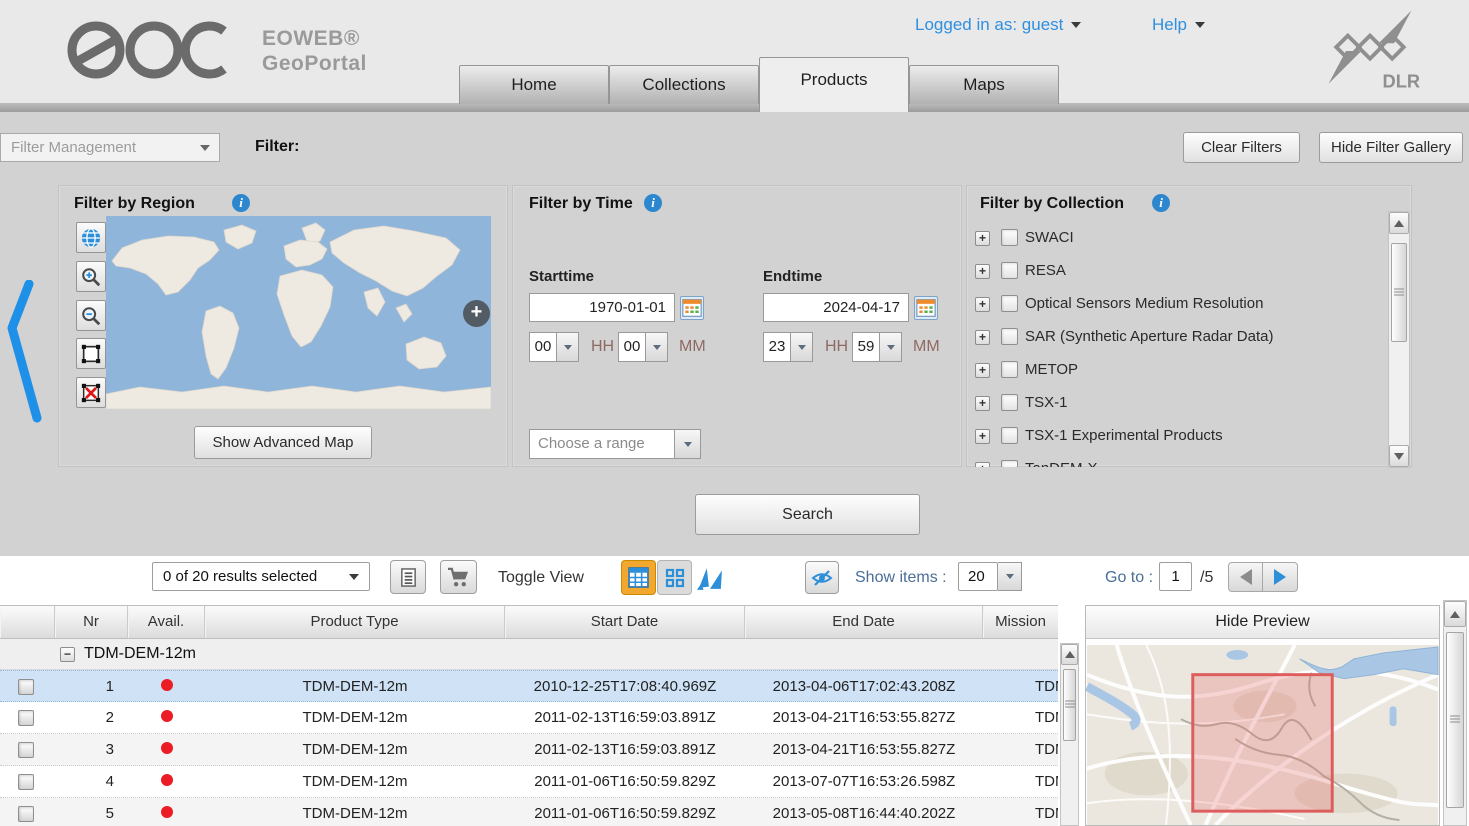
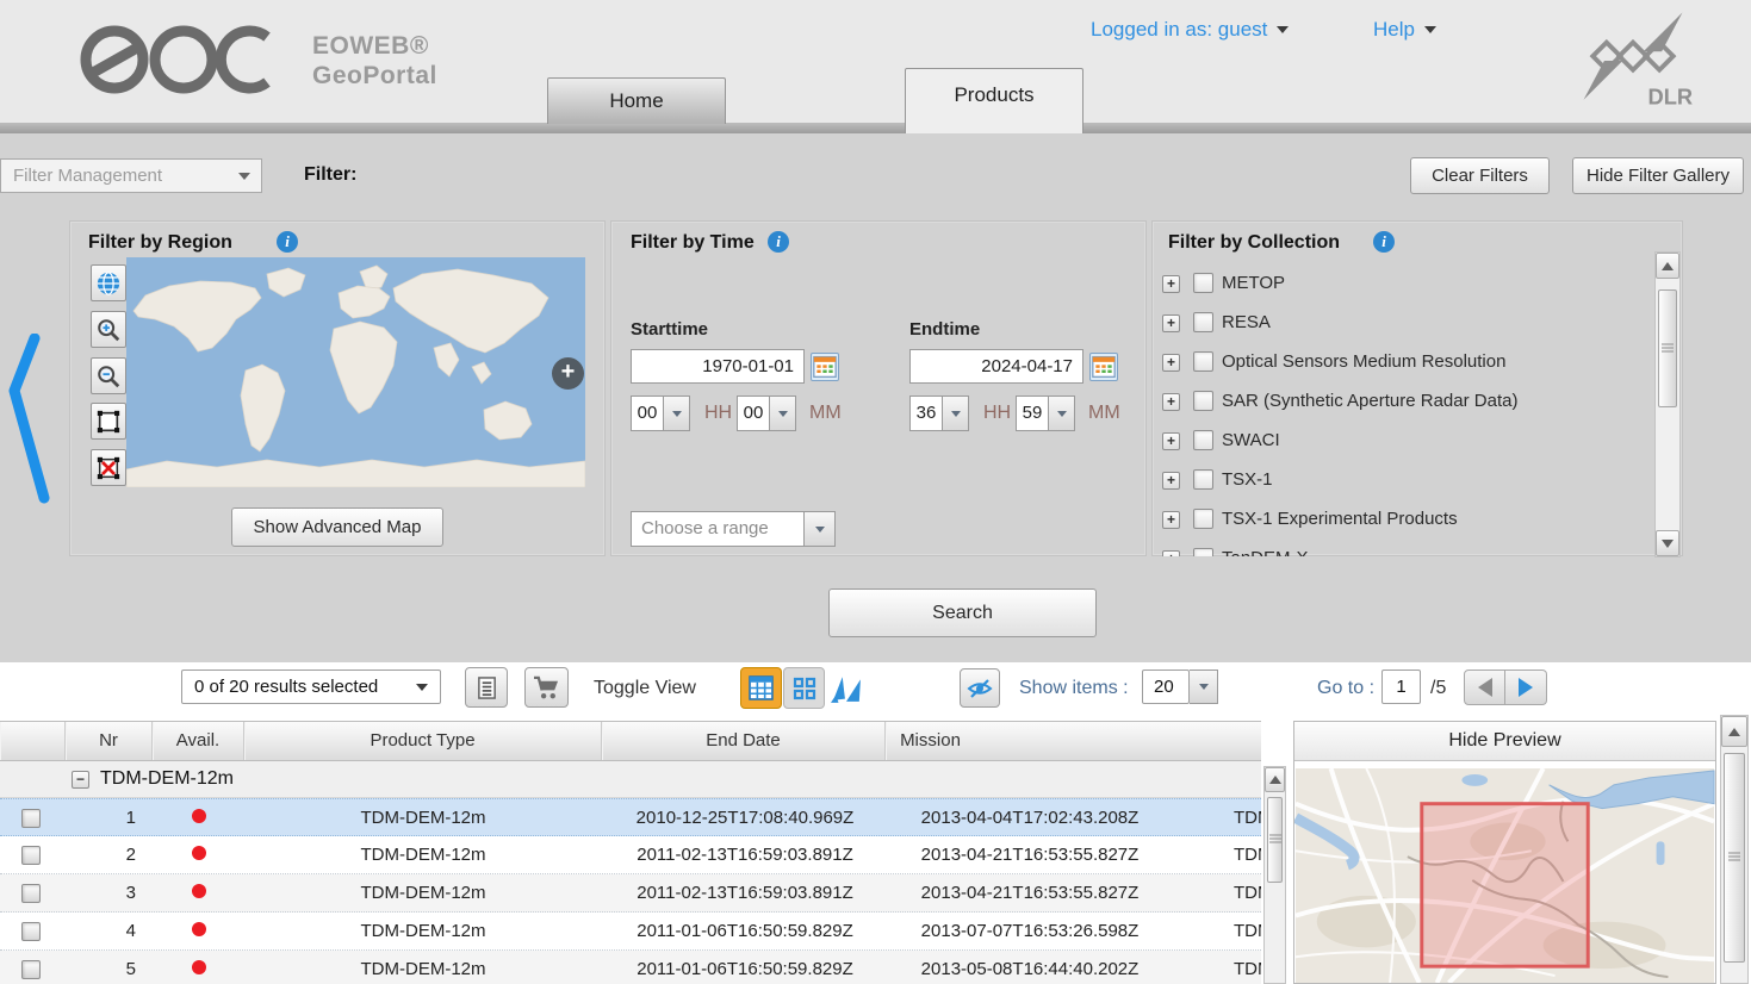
  EOWEB®
  GeoPortal
  Logged in as: guest
  Help
  DLR
  Home
- Collections
  Products
- Maps
  Filter Management
  Filter:
  Clear Filters
  Hide Filter Gallery
  Filter by Region
  i
  +
  Show Advanced Map
  Filter by Time
  i
  Starttime
  1970-01-01
  00
  HH
  00
  MM
  Endtime
  2024-04-17
- 23
+ 36
  HH
  59
  MM
  Choose a range
  Filter by Collection
  i
  +
- SWACI
+ METOP
  +
  RESA
  +
  Optical Sensors Medium Resolution
  +
  SAR (Synthetic Aperture Radar Data)
  +
- METOP
+ SWACI
  +
  TSX-1
  +
  TSX-1 Experimental Products
  Search
  0 of 20 results selected
  Toggle View
  Show items :
  20
  Go to :
  1
  /5
  Nr
  Avail.
  Product Type
- Start Date
  End Date
  Mission
  −
  TDM-DEM-12m
  1
  TDM-DEM-12m
  2010-12-25T17:08:40.969Z
- 2013-04-06T17:02:43.208Z
+ 2013-04-04T17:02:43.208Z
  2
  TDM-DEM-12m
  2011-02-13T16:59:03.891Z
  2013-04-21T16:53:55.827Z
  3
  TDM-DEM-12m
  2011-02-13T16:59:03.891Z
  2013-04-21T16:53:55.827Z
  4
  TDM-DEM-12m
  2011-01-06T16:50:59.829Z
  2013-07-07T16:53:26.598Z
  5
  TDM-DEM-12m
  2011-01-06T16:50:59.829Z
  2013-05-08T16:44:40.202Z
  Hide Preview
